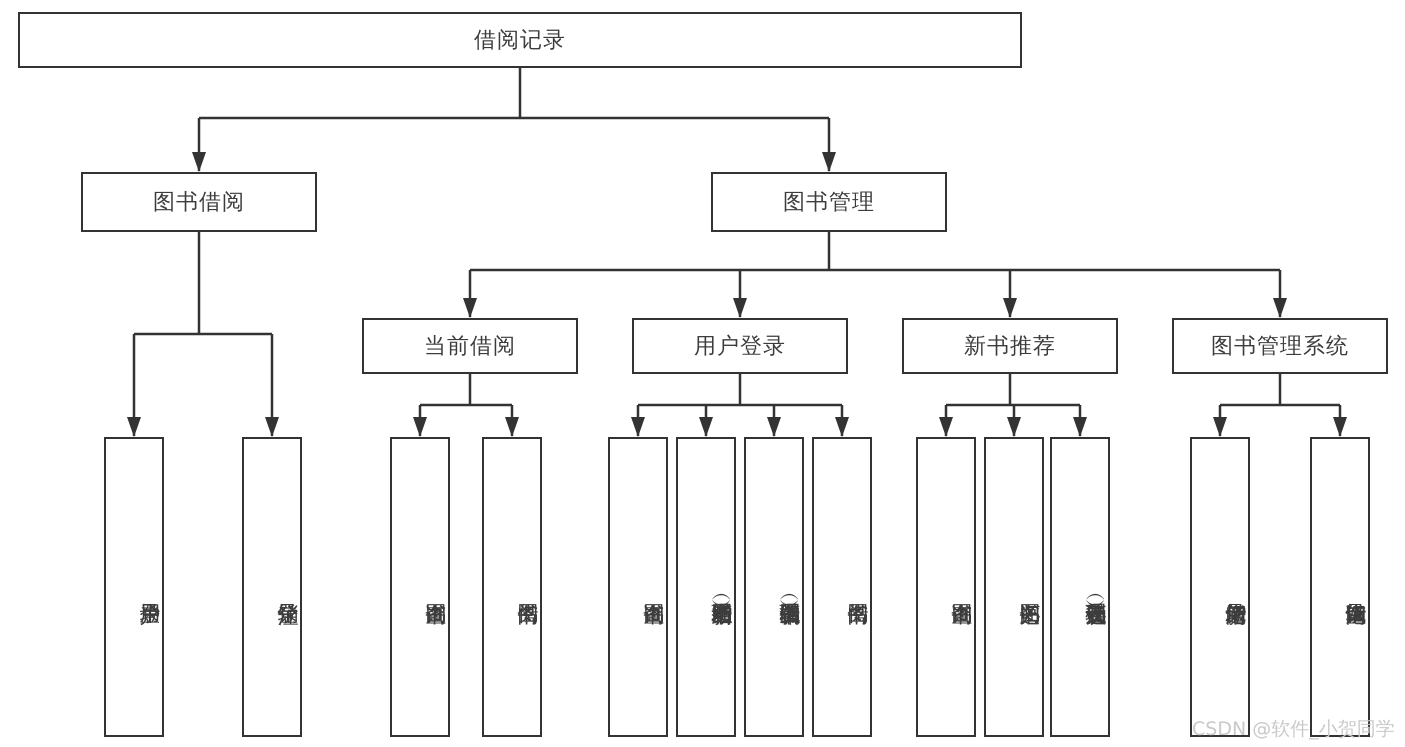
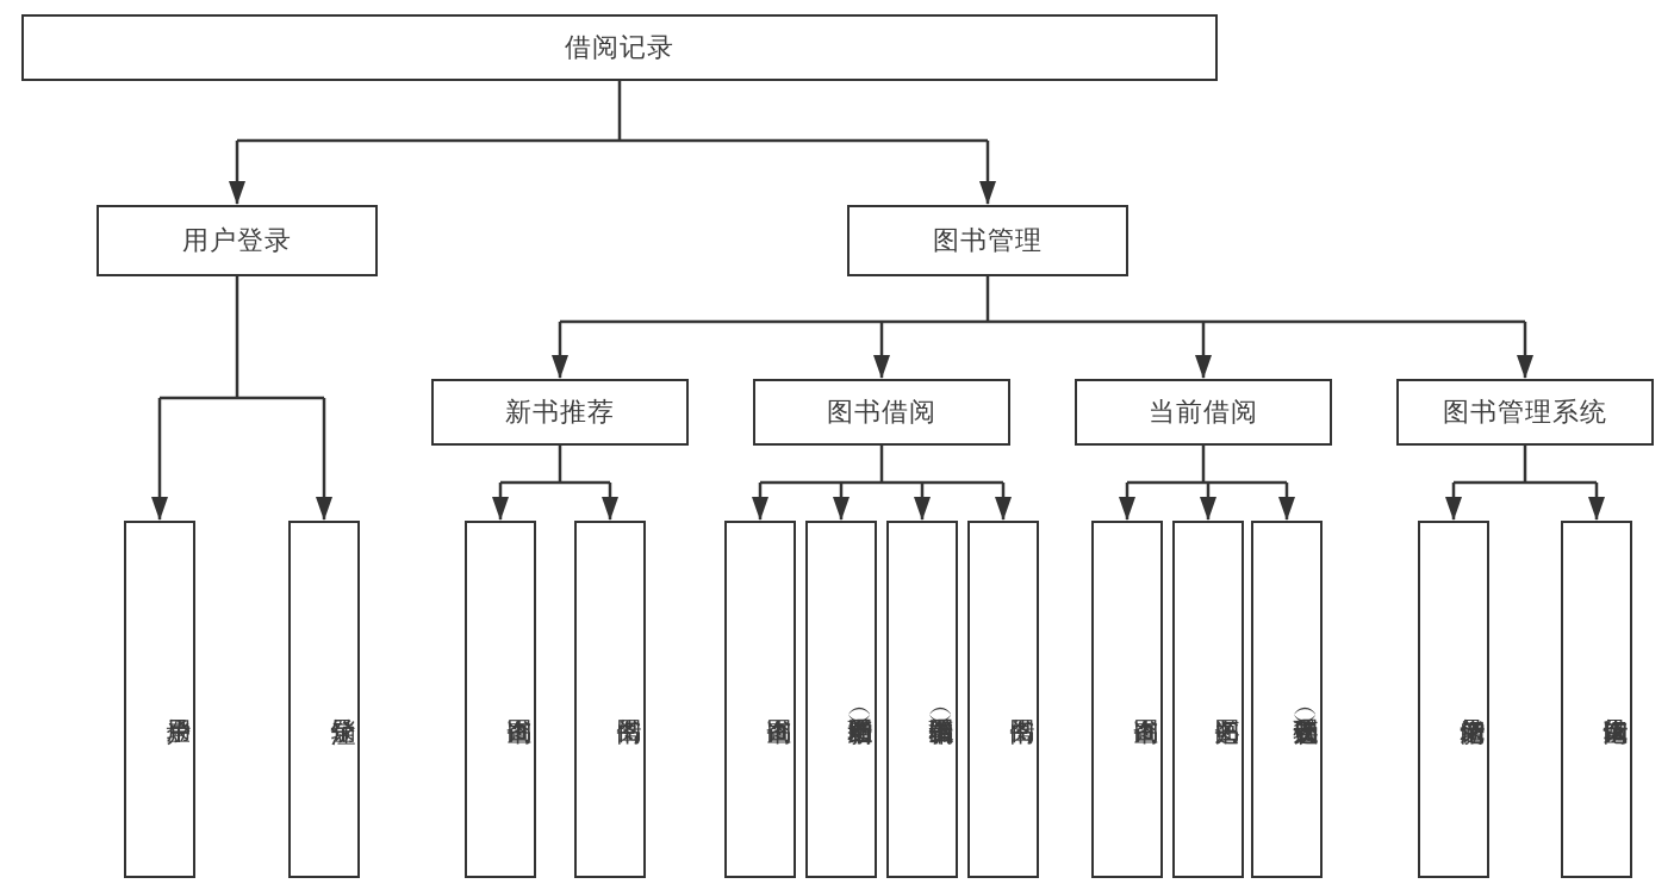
  借阅记录
- 图书借阅
+ 用户登录
  图书管理
- 当前借阅
+ 新书推荐
- 用户登录
+ 图书借阅
- 新书推荐
+ 当前借阅
  图书管理系统
- CSDN @软件_小贺同学
